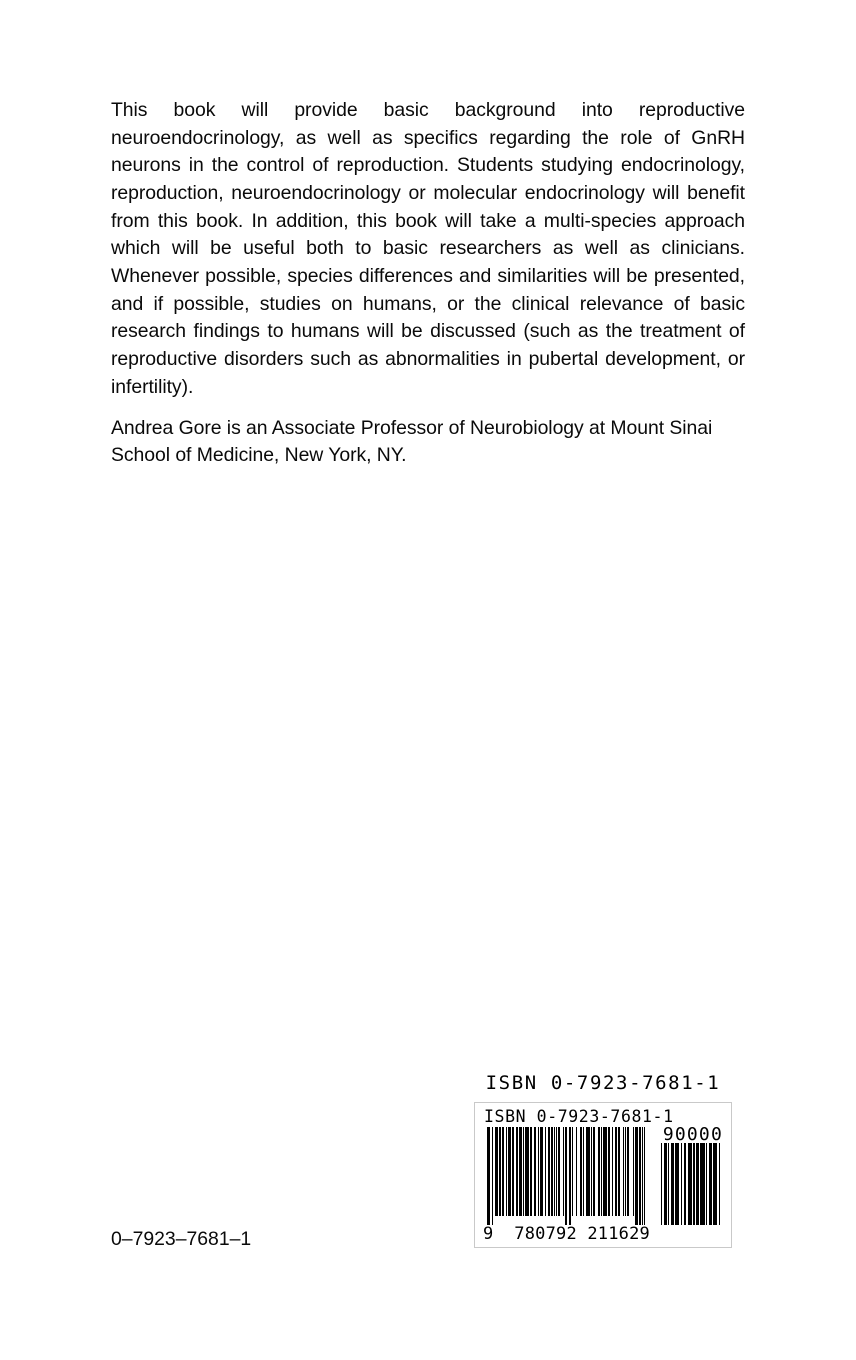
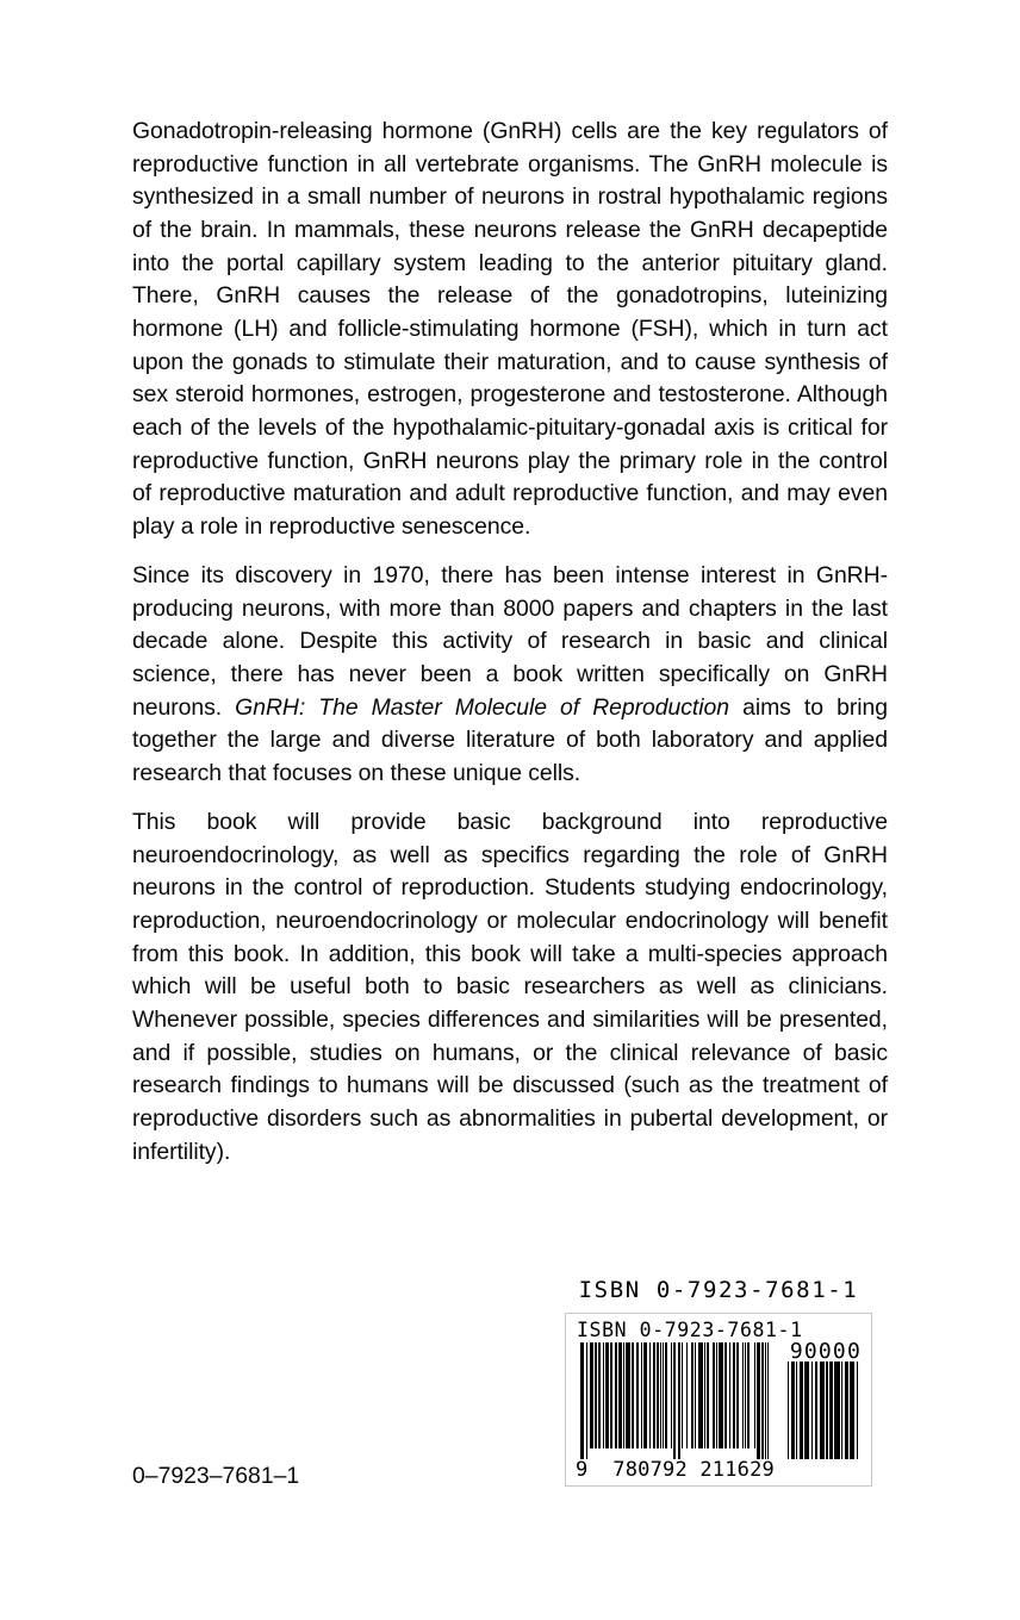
+ Gonadotropin-releasing hormone (GnRH) cells are the key regulators of reproductive function in all vertebrate organisms. The GnRH molecule is synthesized in a small number of neurons in rostral hypothalamic regions of the brain. In mammals, these neurons release the GnRH decapeptide into the portal capillary system leading to the anterior pituitary gland. There, GnRH causes the release of the gonadotropins, luteinizing hormone (LH) and follicle-stimulating hormone (FSH), which in turn act upon the gonads to stimulate their maturation, and to cause synthesis of sex steroid hormones, estrogen, progesterone and testosterone. Although each of the levels of the hypothalamic-pituitary-gonadal axis is critical for reproductive function, GnRH neurons play the primary role in the control of reproductive maturation and adult reproductive function, and may even play a role in reproductive senescence.
+ Since its discovery in 1970, there has been intense interest in GnRH-producing neurons, with more than 8000 papers and chapters in the last decade alone. Despite this activity of research in basic and clinical science, there has never been a book written specifically on GnRH neurons. GnRH: The Master Molecule of Reproduction aims to bring together the large and diverse literature of both laboratory and applied research that focuses on these unique cells.
  This book will provide basic background into reproductive neuroendocrinology, as well as specifics regarding the role of GnRH neurons in the control of reproduction. Students studying endocrinology, reproduction, neuroendocrinology or molecular endocrinology will benefit from this book. In addition, this book will take a multi-species approach which will be useful both to basic researchers as well as clinicians. Whenever possible, species differences and similarities will be presented, and if possible, studies on humans, or the clinical relevance of basic research findings to humans will be discussed (such as the treatment of reproductive disorders such as abnormalities in pubertal development, or infertility).
- Andrea Gore is an Associate Professor of Neurobiology at Mount Sinai School of Medicine, New York, NY.
  ISBN 0-7923-7681-1
  ISBN 0-7923-7681-1
  90000
  9 780792 211629
  0–7923–7681–1
